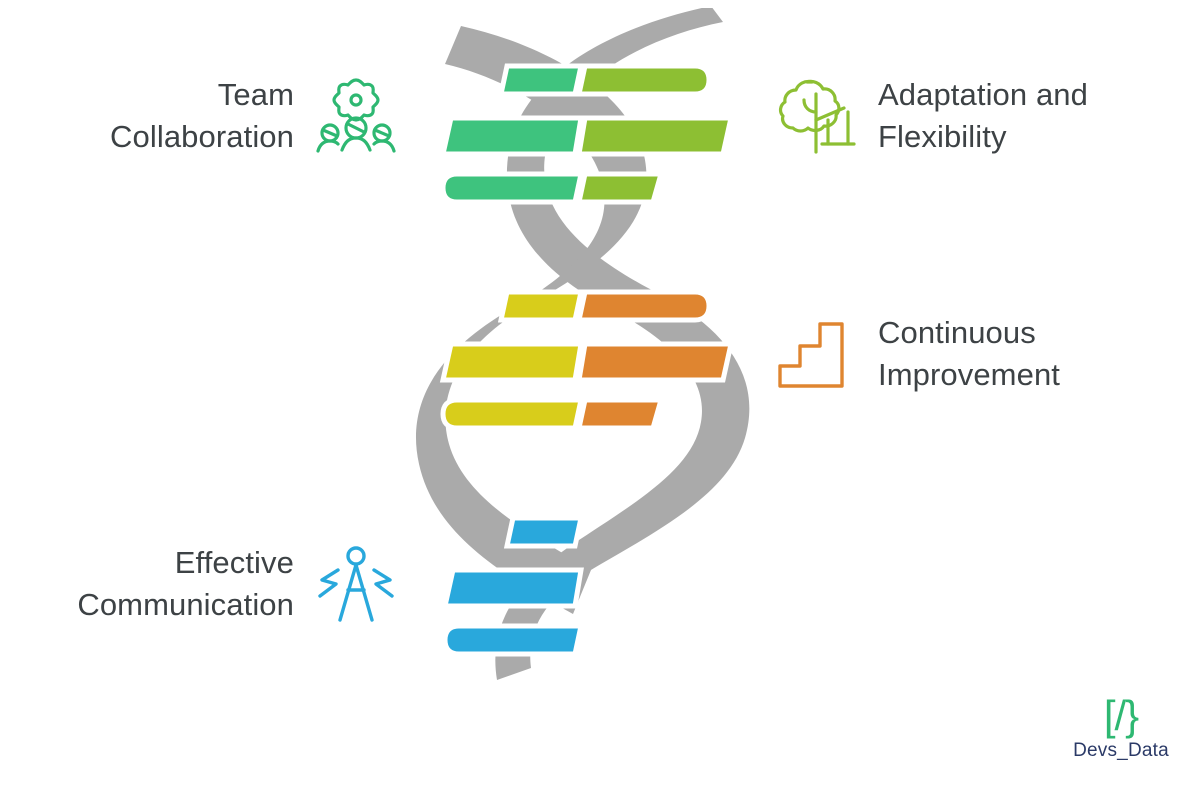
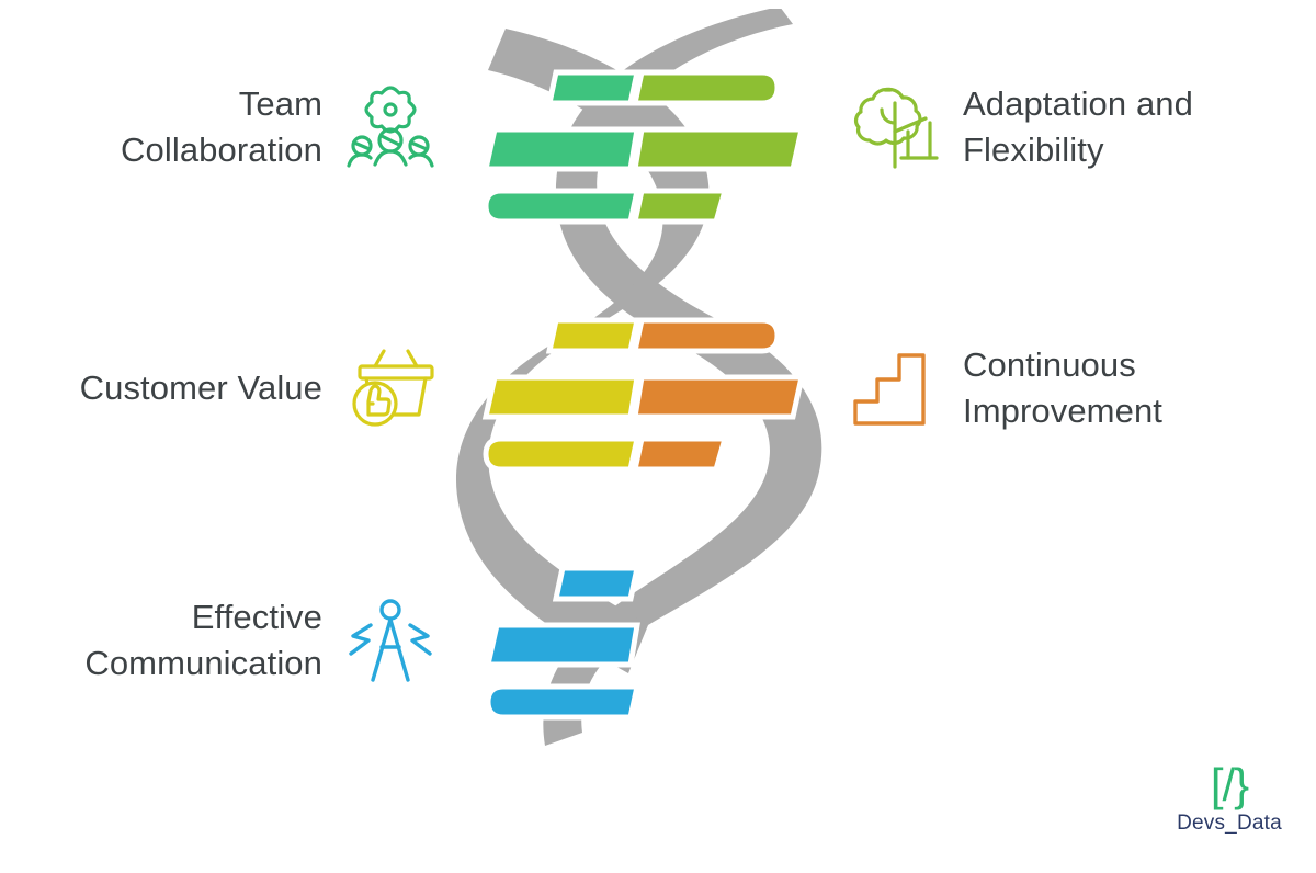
  Team
  Collaboration
+ Customer Value
  Effective
  Communication
  Adaptation and
  Flexibility
  Continuous
  Improvement
  [/}
  Devs_Data
